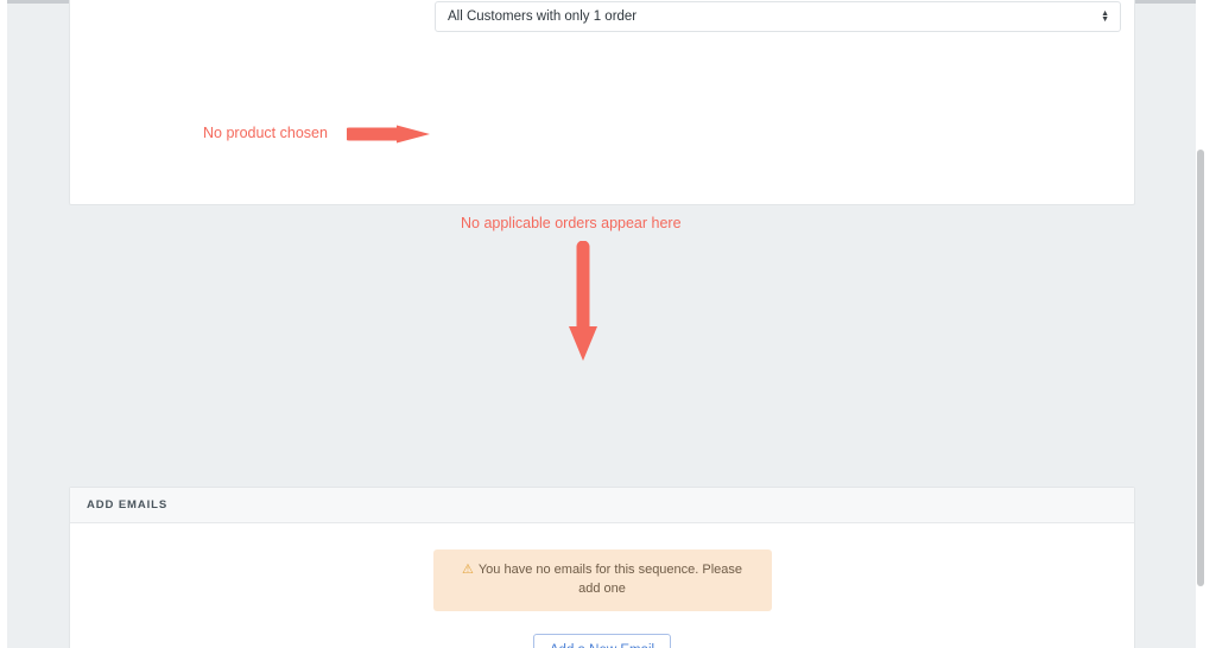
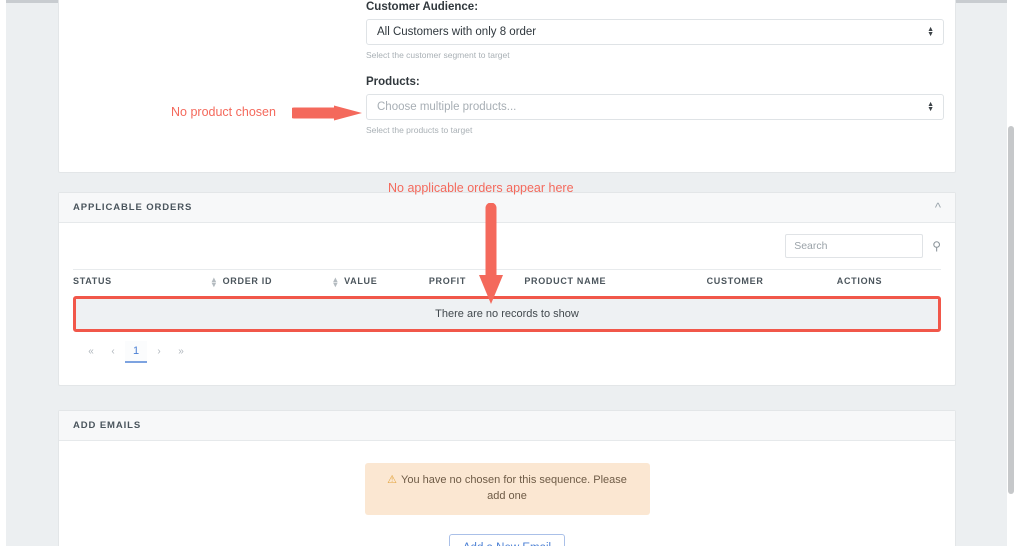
+ Customer Audience:
- All Customers with only 1 order
+ All Customers with only 8 order
+ Select the customer segment to target
+ Products:
+ Choose multiple products...
+ Select the products to target
+ APPLICABLE ORDERS
+ ^
+ Search
+ ⚲
+ STATUS	▴▾ ORDER ID	▴▾ VALUE	PROFIT	PRODUCT NAME	CUSTOMER	ACTIONS
+ There are no records to show
+ «
+ ‹
+ 1
+ ›
+ »
  ADD EMAILS
- ⚠ You have no emails for this sequence. Please add one
+ ⚠ You have no chosen for this sequence. Please add one
  No product chosen
  No applicable orders appear here
